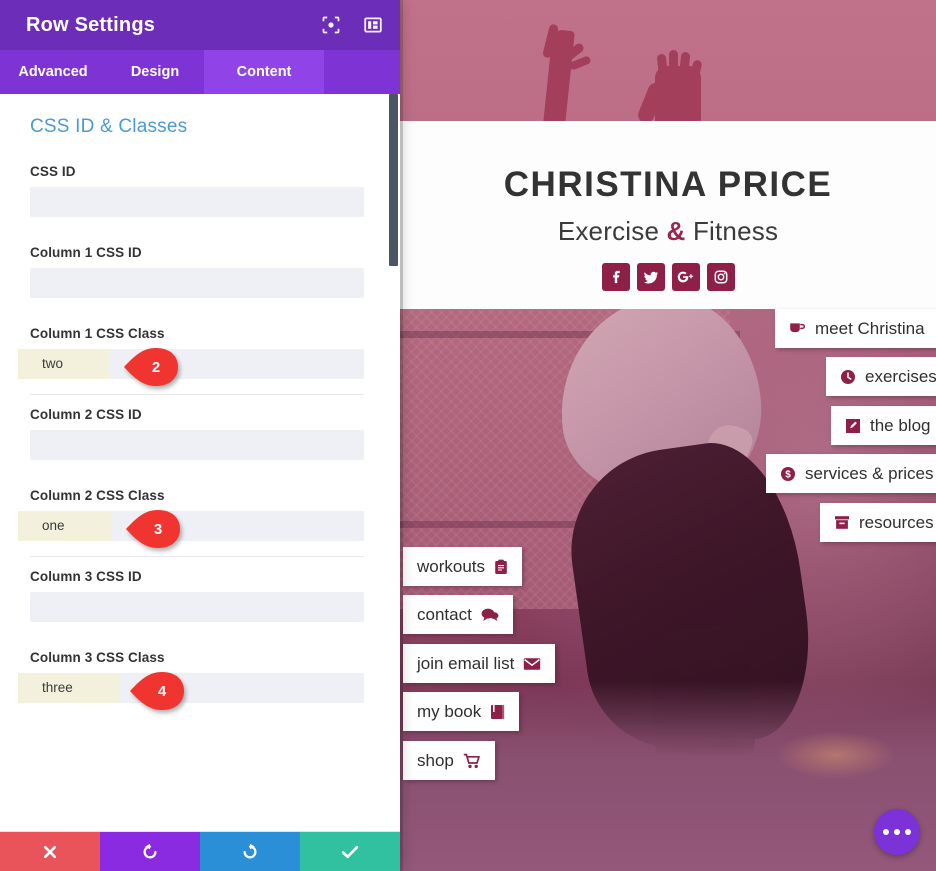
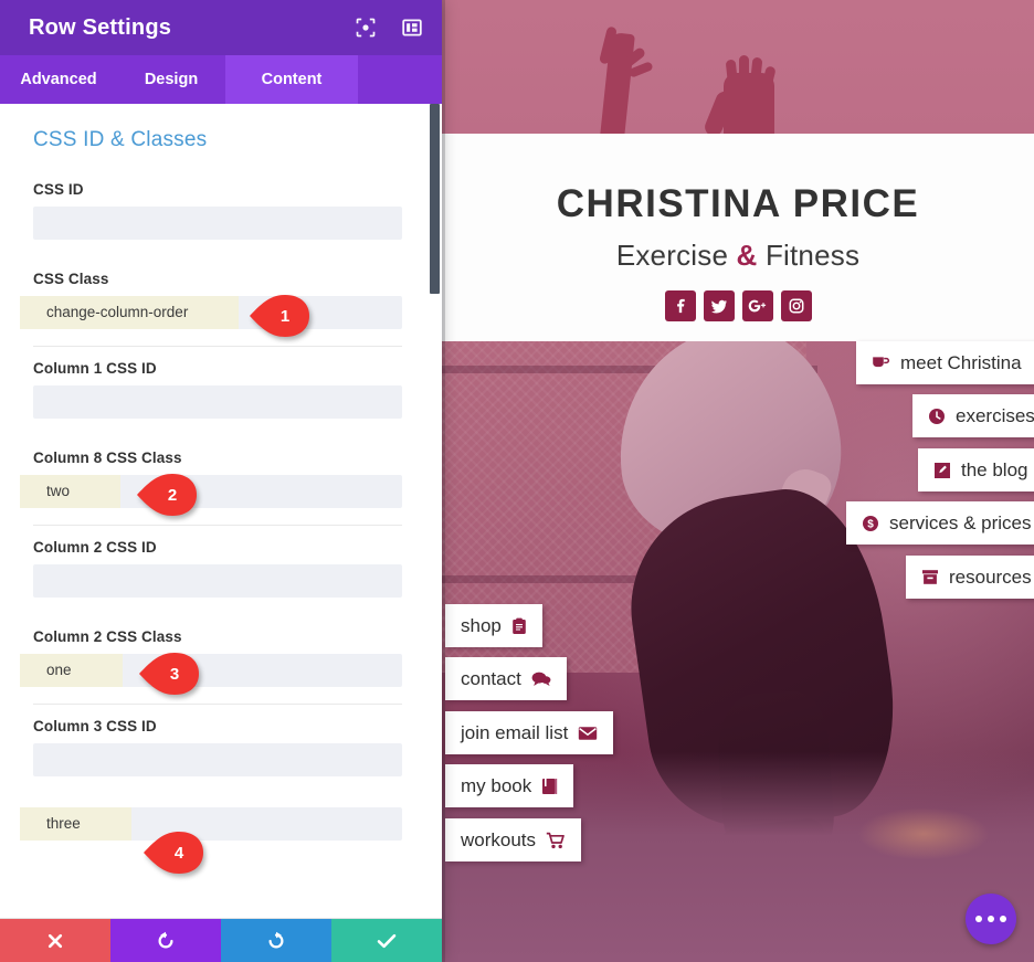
  Row Settings
  Advanced
  Design
  Content
  CSS ID & Classes
  CSS ID
+ CSS Class
+ change-column-order
+ 1
  Column 1 CSS ID
- Column 1 CSS Class
+ Column 8 CSS Class
  two
  2
  Column 2 CSS ID
  Column 2 CSS Class
  one
  3
  Column 3 CSS ID
- Column 3 CSS Class
  three
  4
  CHRISTINA PRICE
  Exercise & Fitness
  meet Christina
  exercises
  the blog
  $
  services & prices
  resources
- workouts
+ shop
  contact
  join email list
  my book
- shop
+ workouts
